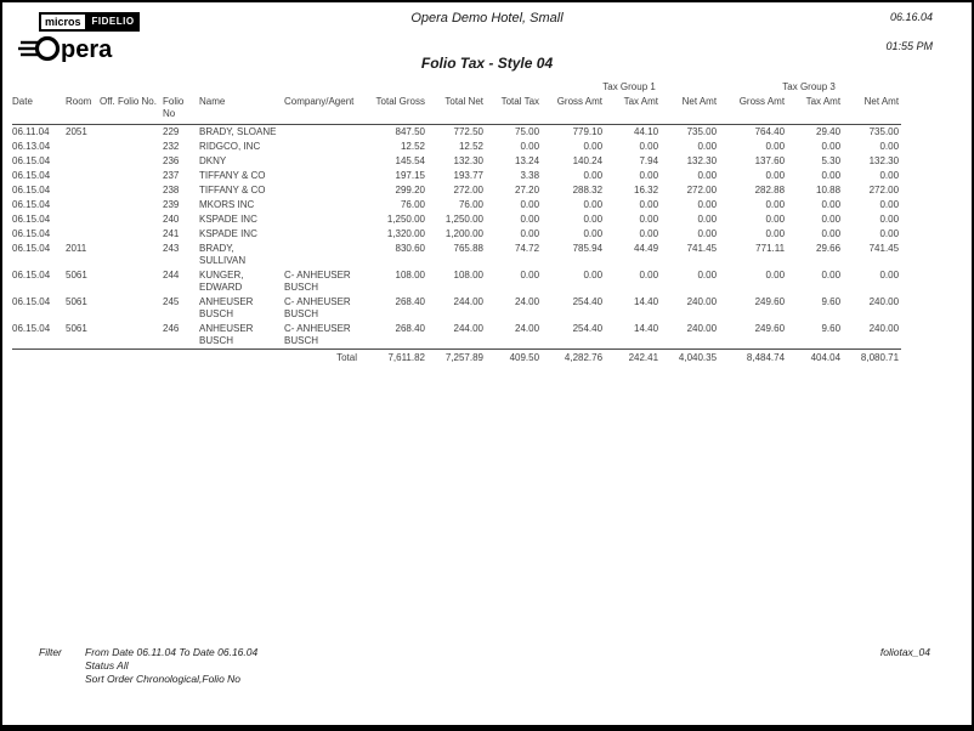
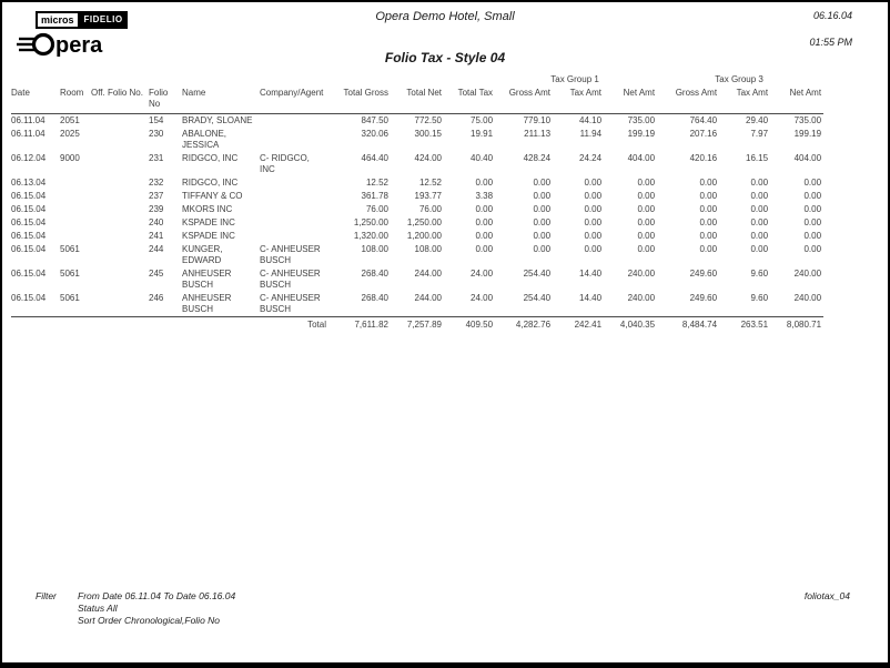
  micros
  FIDELIO
  pera
  Opera Demo Hotel, Small
  06.16.04
  01:55 PM
  Folio Tax - Style 04
  	Tax Group 1	Tax Group 3
  Date	Room	Off. Folio No.	Folio No	Name	Company/Agent	Total Gross	Total Net	Total Tax	Gross Amt	Tax Amt	Net Amt	Gross Amt	Tax Amt	Net Amt
- 06.11.04	2051		229	BRADY, SLOANE		847.50	772.50	75.00	779.10	44.10	735.00	764.40	29.40	735.00
+ 06.11.04	2051		154	BRADY, SLOANE		847.50	772.50	75.00	779.10	44.10	735.00	764.40	29.40	735.00
+ 06.11.04	2025		230	ABALONE, JESSICA		320.06	300.15	19.91	211.13	11.94	199.19	207.16	7.97	199.19
+ 06.12.04	9000		231	RIDGCO, INC	C- RIDGCO, INC	464.40	424.00	40.40	428.24	24.24	404.00	420.16	16.15	404.00
  06.13.04			232	RIDGCO, INC		12.52	12.52	0.00	0.00	0.00	0.00	0.00	0.00	0.00
- 06.15.04			236	DKNY		145.54	132.30	13.24	140.24	7.94	132.30	137.60	5.30	132.30
- 06.15.04			237	TIFFANY & CO		197.15	193.77	3.38	0.00	0.00	0.00	0.00	0.00	0.00
+ 06.15.04			237	TIFFANY & CO		361.78	193.77	3.38	0.00	0.00	0.00	0.00	0.00	0.00
- 06.15.04			238	TIFFANY & CO		299.20	272.00	27.20	288.32	16.32	272.00	282.88	10.88	272.00
  06.15.04			239	MKORS INC		76.00	76.00	0.00	0.00	0.00	0.00	0.00	0.00	0.00
  06.15.04			240	KSPADE INC		1,250.00	1,250.00	0.00	0.00	0.00	0.00	0.00	0.00	0.00
  06.15.04			241	KSPADE INC		1,320.00	1,200.00	0.00	0.00	0.00	0.00	0.00	0.00	0.00
- 06.15.04	2011		243	BRADY, SULLIVAN		830.60	765.88	74.72	785.94	44.49	741.45	771.11	29.66	741.45
  06.15.04	5061		244	KUNGER, EDWARD	C- ANHEUSER BUSCH	108.00	108.00	0.00	0.00	0.00	0.00	0.00	0.00	0.00
  06.15.04	5061		245	ANHEUSER BUSCH	C- ANHEUSER BUSCH	268.40	244.00	24.00	254.40	14.40	240.00	249.60	9.60	240.00
  06.15.04	5061		246	ANHEUSER BUSCH	C- ANHEUSER BUSCH	268.40	244.00	24.00	254.40	14.40	240.00	249.60	9.60	240.00
- 	Total	7,611.82	7,257.89	409.50	4,282.76	242.41	4,040.35	8,484.74	404.04	8,080.71
+ 	Total	7,611.82	7,257.89	409.50	4,282.76	242.41	4,040.35	8,484.74	263.51	8,080.71
  Filter
  From Date 06.11.04 To Date 06.16.04
  Status All
  Sort Order Chronological,Folio No
  foliotax_04
